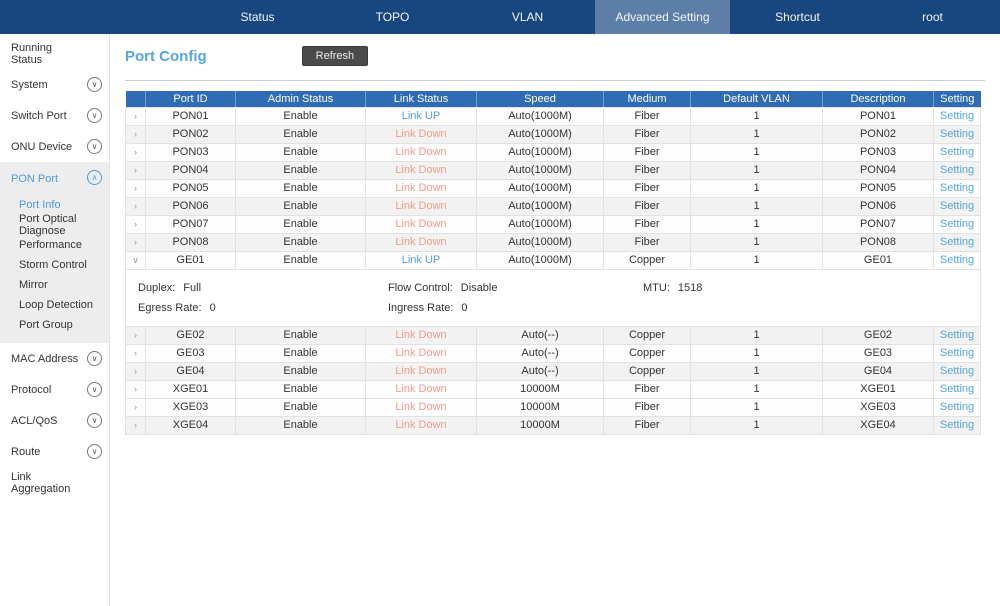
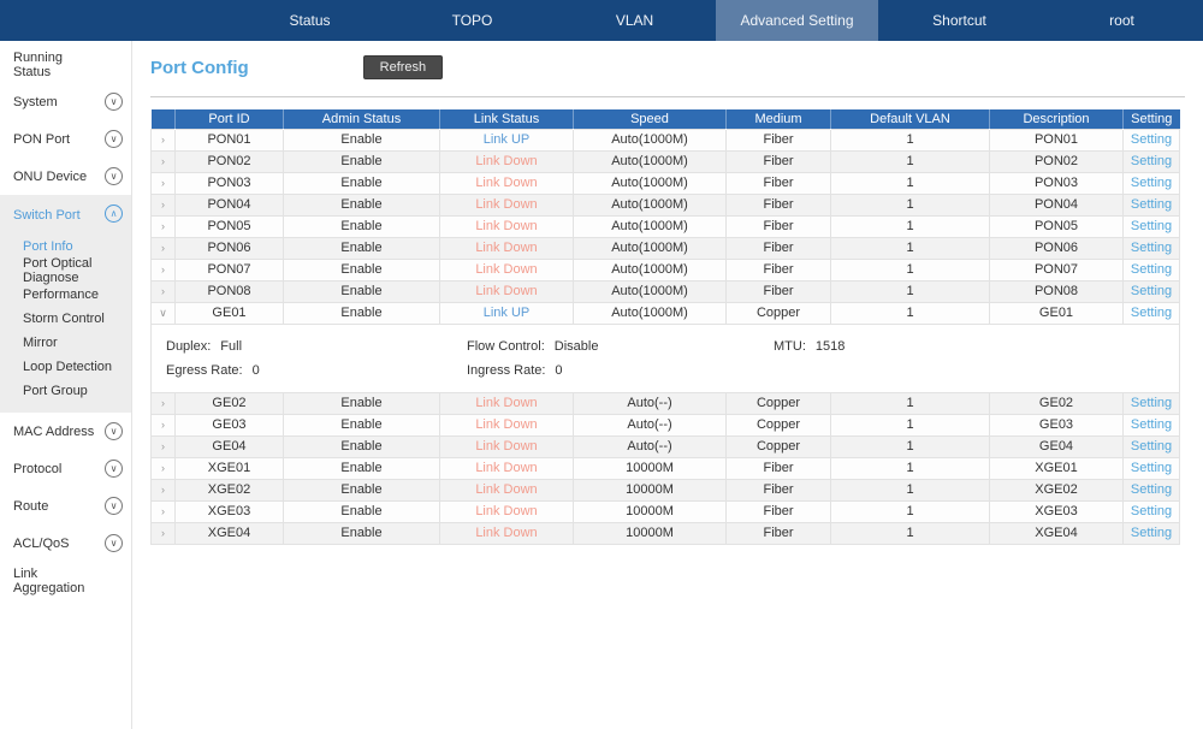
  Status
  TOPO
  VLAN
  Advanced Setting
  Shortcut
  root
  Running Status
  System
  ∨
- Switch Port
+ PON Port
  ∨
  ONU Device
  ∨
- PON Port
+ Switch Port
  ∧
  Port Info
  Port Optical Diagnose
  Performance
  Storm Control
  Mirror
  Loop Detection
  Port Group
  MAC Address
  ∨
  Protocol
  ∨
- ACL/QoS
+ Route
  ∨
- Route
+ ACL/QoS
  ∨
  Link Aggregation
  Port Config
  Refresh
  	Port ID	Admin Status	Link Status	Speed	Medium	Default VLAN	Description	Setting
  ›	PON01	Enable	Link UP	Auto(1000M)	Fiber	1	PON01	Setting
  ›	PON02	Enable	Link Down	Auto(1000M)	Fiber	1	PON02	Setting
  ›	PON03	Enable	Link Down	Auto(1000M)	Fiber	1	PON03	Setting
  ›	PON04	Enable	Link Down	Auto(1000M)	Fiber	1	PON04	Setting
  ›	PON05	Enable	Link Down	Auto(1000M)	Fiber	1	PON05	Setting
  ›	PON06	Enable	Link Down	Auto(1000M)	Fiber	1	PON06	Setting
  ›	PON07	Enable	Link Down	Auto(1000M)	Fiber	1	PON07	Setting
  ›	PON08	Enable	Link Down	Auto(1000M)	Fiber	1	PON08	Setting
  ∨	GE01	Enable	Link UP	Auto(1000M)	Copper	1	GE01	Setting
  Duplex: Full Flow Control: Disable MTU: 1518Egress Rate: 0 Ingress Rate: 0
  ›	GE02	Enable	Link Down	Auto(--)	Copper	1	GE02	Setting
  ›	GE03	Enable	Link Down	Auto(--)	Copper	1	GE03	Setting
  ›	GE04	Enable	Link Down	Auto(--)	Copper	1	GE04	Setting
  ›	XGE01	Enable	Link Down	10000M	Fiber	1	XGE01	Setting
+ ›	XGE02	Enable	Link Down	10000M	Fiber	1	XGE02	Setting
  ›	XGE03	Enable	Link Down	10000M	Fiber	1	XGE03	Setting
  ›	XGE04	Enable	Link Down	10000M	Fiber	1	XGE04	Setting
